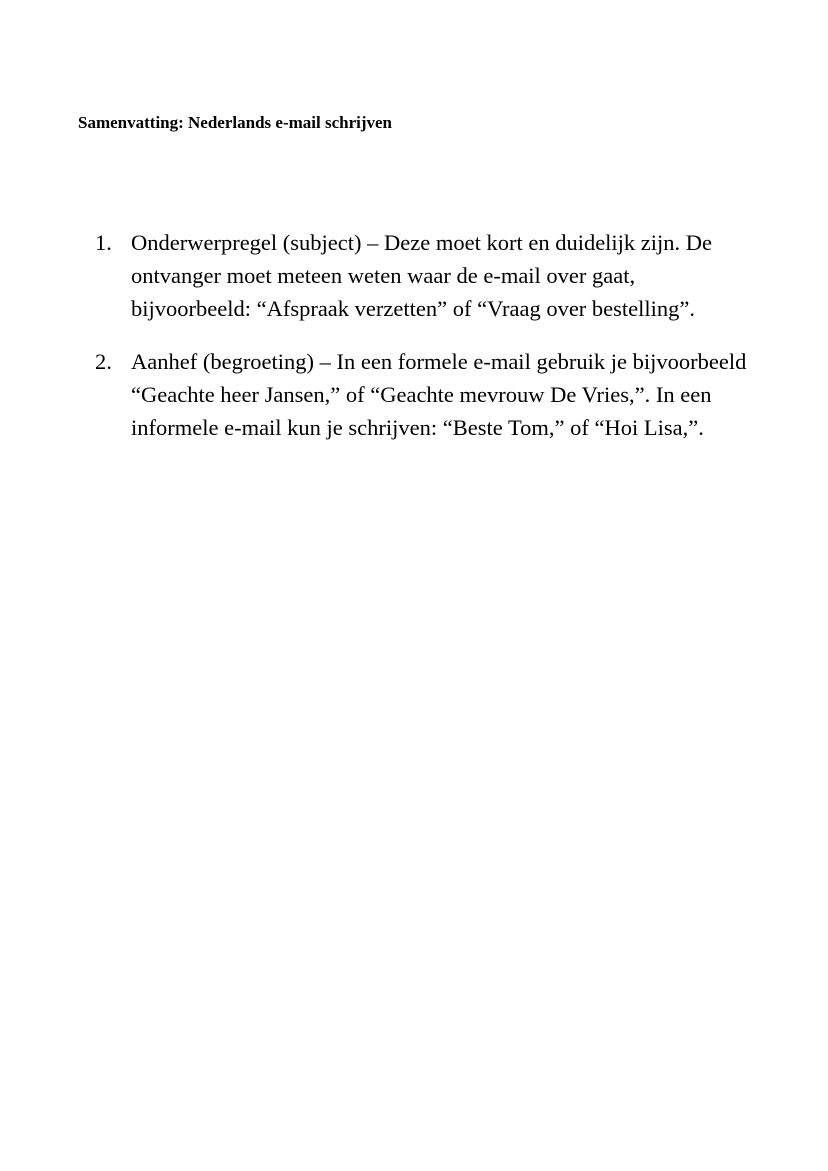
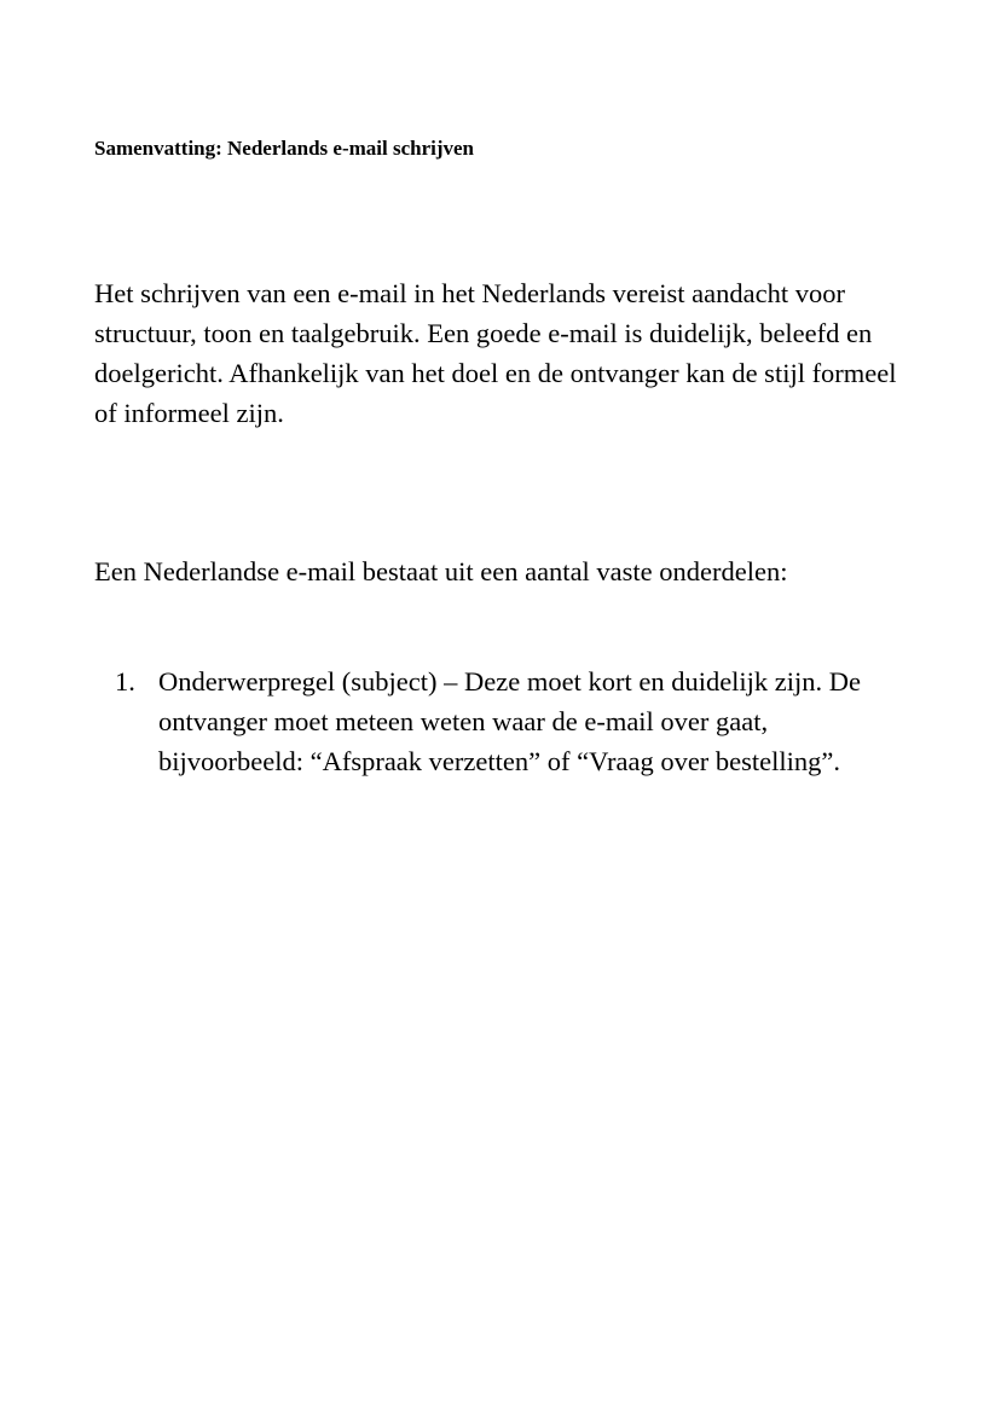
  Samenvatting: Nederlands e-mail schrijven
+ Het schrijven van een e-mail in het Nederlands vereist aandacht voor structuur, toon en taalgebruik. Een goede e-mail is duidelijk, beleefd en doelgericht. Afhankelijk van het doel en de ontvanger kan de stijl formeel of informeel zijn.
+ Een Nederlandse e-mail bestaat uit een aantal vaste onderdelen:
  1.
  Onderwerpregel (subject) – Deze moet kort en duidelijk zijn. De ontvanger moet meteen weten waar de e-mail over gaat, bijvoorbeeld: “Afspraak verzetten” of “Vraag over bestelling”.
- 2.
- Aanhef (begroeting) – In een formele e-mail gebruik je bijvoorbeeld “Geachte heer Jansen,” of “Geachte mevrouw De Vries,”. In een informele e-mail kun je schrijven: “Beste Tom,” of “Hoi Lisa,”.
